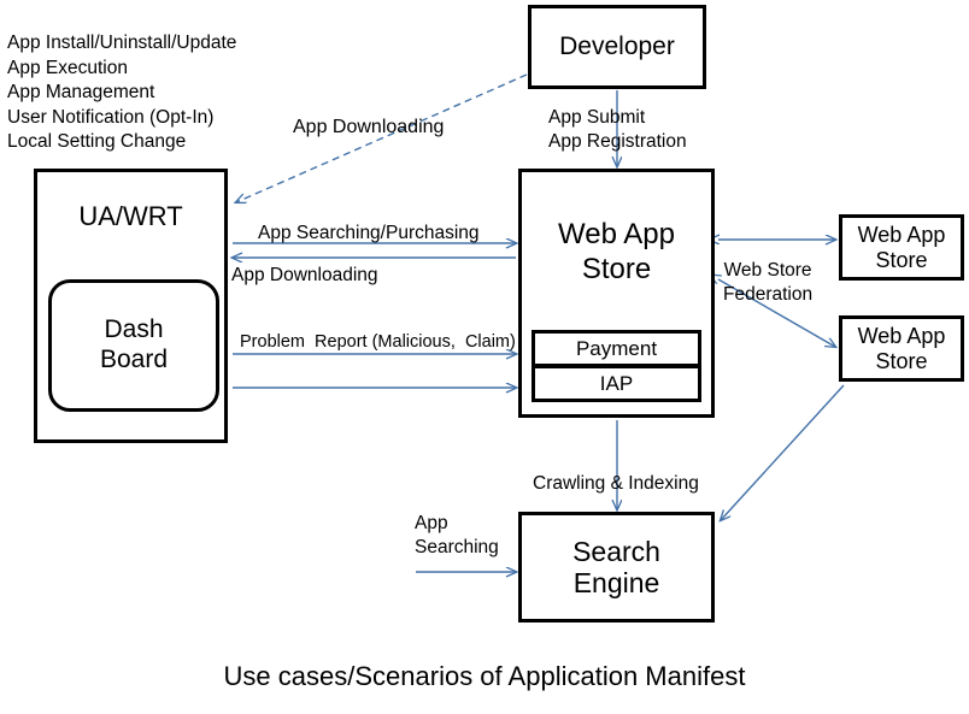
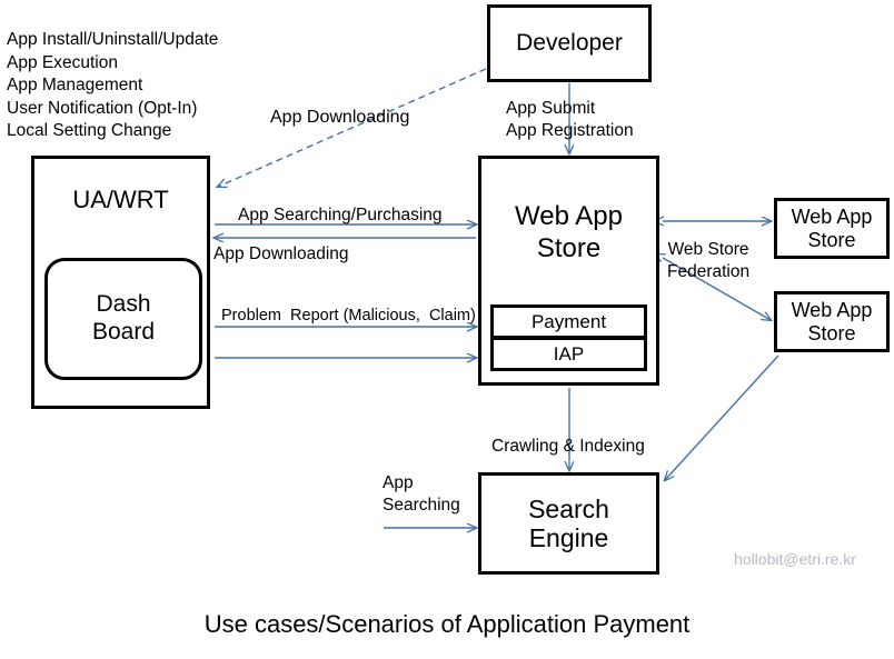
  App Install/Uninstall/Update
  App Execution
  App Management
  User Notification (Opt-In)
  Local Setting Change
  UA/WRT
  Dash
  Board
  Developer
  Web App
  Store
  Payment
  IAP
  Web App
  Store
  Web App
  Store
  Search
  Engine
  App Downloading
  App Submit
  App Registration
  App Searching/Purchasing
  App Downloading
  Problem Report (Malicious, Claim)
  Web Store
  Federation
  Crawling & Indexing
  App
  Searching
+ hollobit@etri.re.kr
- Use cases/Scenarios of Application Manifest
+ Use cases/Scenarios of Application Payment
